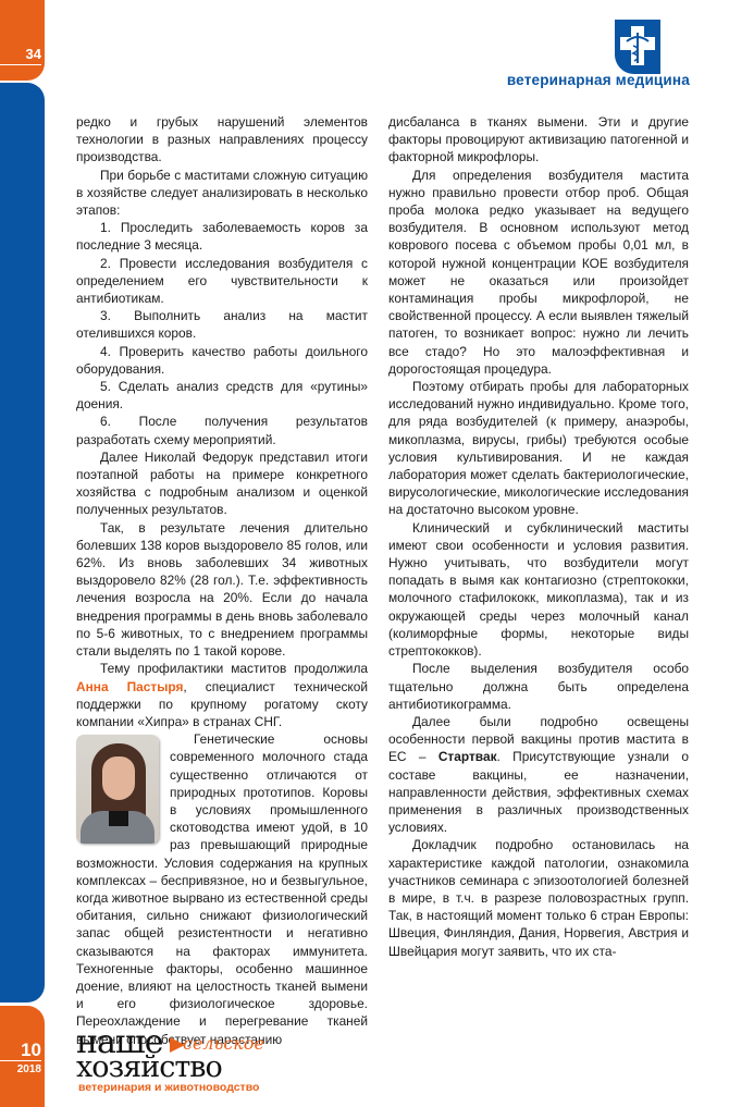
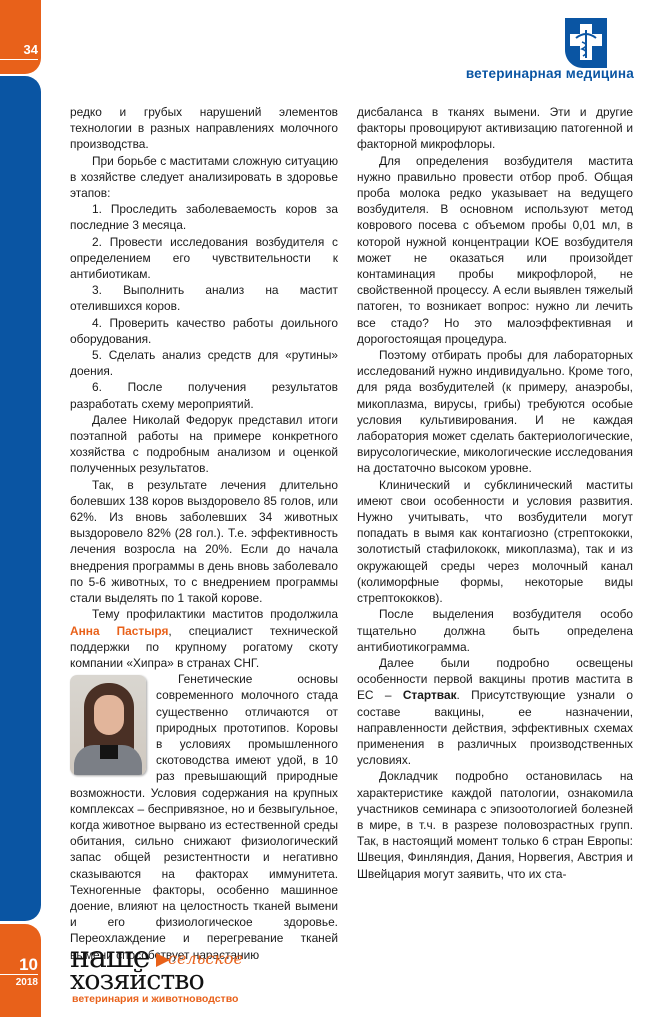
  34
  10
  2018
  ветеринарная медицина
- редко и грубых нарушений элементов технологии в разных направлениях процессу производства.
+ редко и грубых нарушений элементов технологии в разных направлениях молочного производства.
- При борьбе с маститами сложную ситуацию в хозяйстве следует анализировать в несколько этапов:
+ При борьбе с маститами сложную ситуацию в хозяйстве следует анализировать в здоровье этапов:
  1. Проследить заболеваемость коров за последние 3 месяца.
  2. Провести исследования возбудителя с определением его чувствительности к антибиотикам.
  3. Выполнить анализ на мастит отелившихся коров.
  4. Проверить качество работы доильного оборудования.
  5. Сделать анализ средств для «рутины» доения.
  6. После получения результатов разработать схему мероприятий.
  Далее Николай Федорук представил итоги поэтапной работы на примере конкретного хозяйства с подробным анализом и оценкой полученных результатов.
  Так, в результате лечения длительно болевших 138 коров выздоровело 85 голов, или 62%. Из вновь заболевших 34 животных выздоровело 82% (28 гол.). Т.е. эффективность лечения возросла на 20%. Если до начала внедрения программы в день вновь заболевало по 5-6 животных, то с внедрением программы стали выделять по 1 такой корове.
  Тему профилактики маститов продолжила Анна Пастыря, специалист технической поддержки по крупному рогатому скоту компании «Хипра» в странах СНГ.
  Генетические основы современного молочного стада существенно отличаются от природных прототипов. Коровы в условиях промышленного скотоводства имеют удой, в 10 раз превышающий природные возможности. Условия содержания на крупных комплексах – беспривязное, но и безвыгульное, когда животное вырвано из естественной среды обитания, сильно снижают физиологический запас общей резистентности и негативно сказываются на факторах иммунитета. Техногенные факторы, особенно машинное доение, влияют на целостность тканей вымени и его физиологическое здоровье. Переохлаждение и перегревание тканей вымени способствует нарастанию
  дисбаланса в тканях вымени. Эти и другие факторы провоцируют активизацию патогенной и факторной микрофлоры.
  Для определения возбудителя мастита нужно правильно провести отбор проб. Общая проба молока редко указывает на ведущего возбудителя. В основном используют метод коврового посева с объемом пробы 0,01 мл, в которой нужной концентрации КОЕ возбудителя может не оказаться или произойдет контаминация пробы микрофлорой, не свойственной процессу. А если выявлен тяжелый патоген, то возникает вопрос: нужно ли лечить все стадо? Но это малоэффективная и дорогостоящая процедура.
  Поэтому отбирать пробы для лабораторных исследований нужно индивидуально. Кроме того, для ряда возбудителей (к примеру, анаэробы, микоплазма, вирусы, грибы) требуются особые условия культивирования. И не каждая лаборатория может сделать бактериологические, вирусологические, микологические исследования на достаточно высоком уровне.
- Клинический и субклинический маститы имеют свои особенности и условия развития. Нужно учитывать, что возбудители могут попадать в вымя как контагиозно (стрептококки, молочного стафилококк, микоплазма), так и из окружающей среды через молочный канал (колиморфные формы, некоторые виды стрептококков).
+ Клинический и субклинический маститы имеют свои особенности и условия развития. Нужно учитывать, что возбудители могут попадать в вымя как контагиозно (стрептококки, золотистый стафилококк, микоплазма), так и из окружающей среды через молочный канал (колиморфные формы, некоторые виды стрептококков).
  После выделения возбудителя особо тщательно должна быть определена антибиотикограмма.
  Далее были подробно освещены особенности первой вакцины против мастита в ЕС – Стартвак. Присутствующие узнали о составе вакцины, ее назначении, направленности действия, эффективных схемах применения в различных производственных условиях.
  Докладчик подробно остановилась на характеристике каждой патологии, ознакомила участников семинара с эпизоотологией болезней в мире, в т.ч. в разрезе половозрастных групп. Так, в настоящий момент только 6 стран Европы: Швеция, Финляндия, Дания, Норвегия, Австрия и Швейцария могут заявить, что их ста-
  наше
  сельское
  хозяйство
  ветеринария и животноводство
